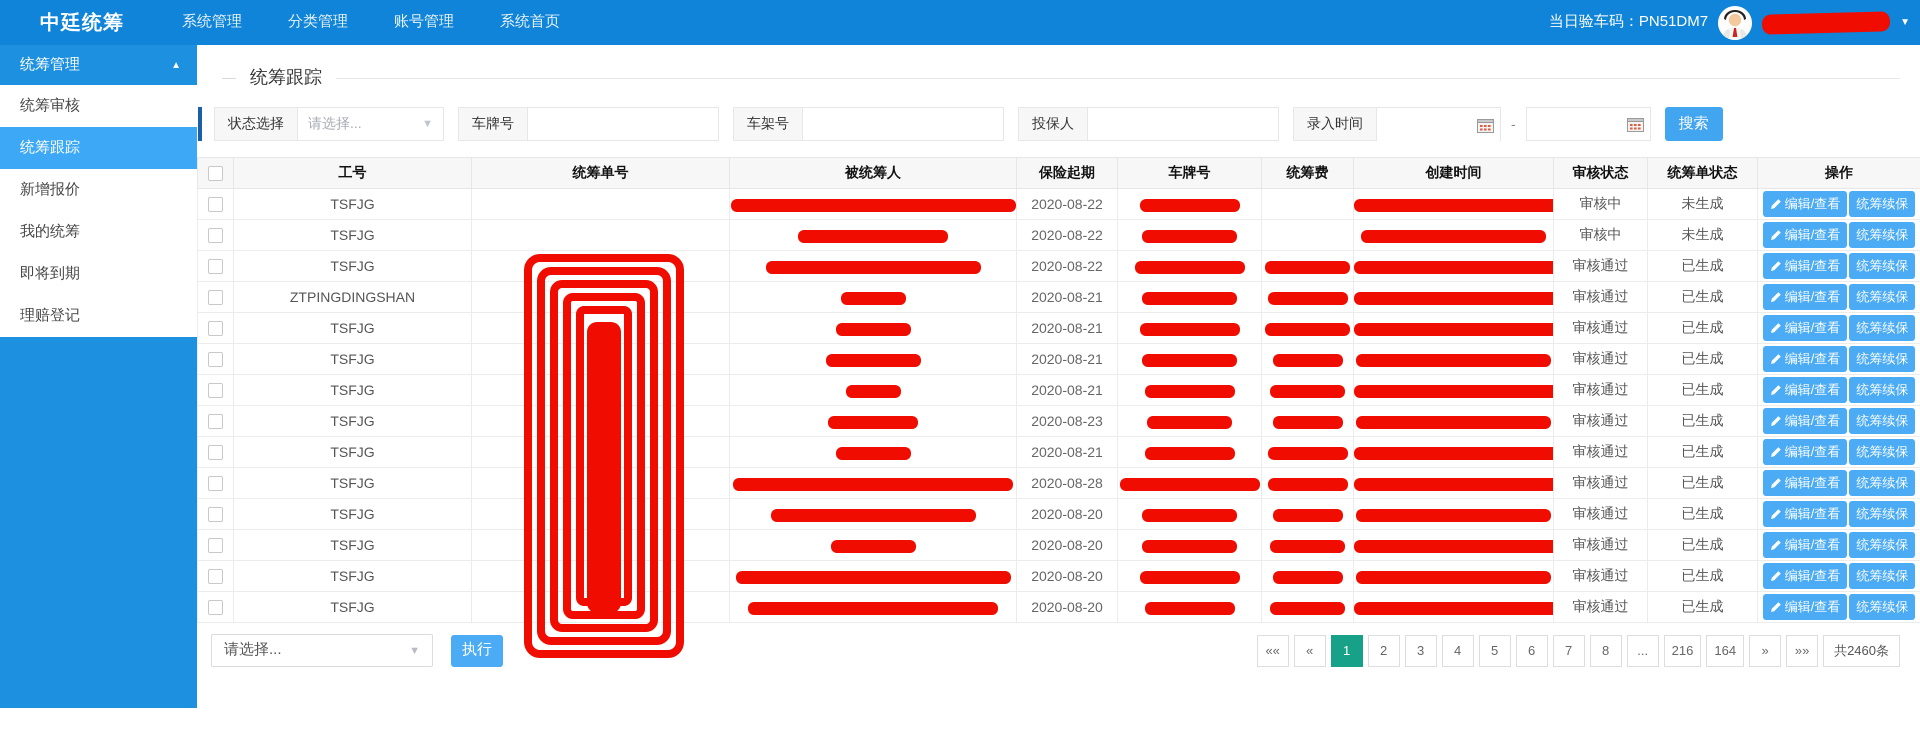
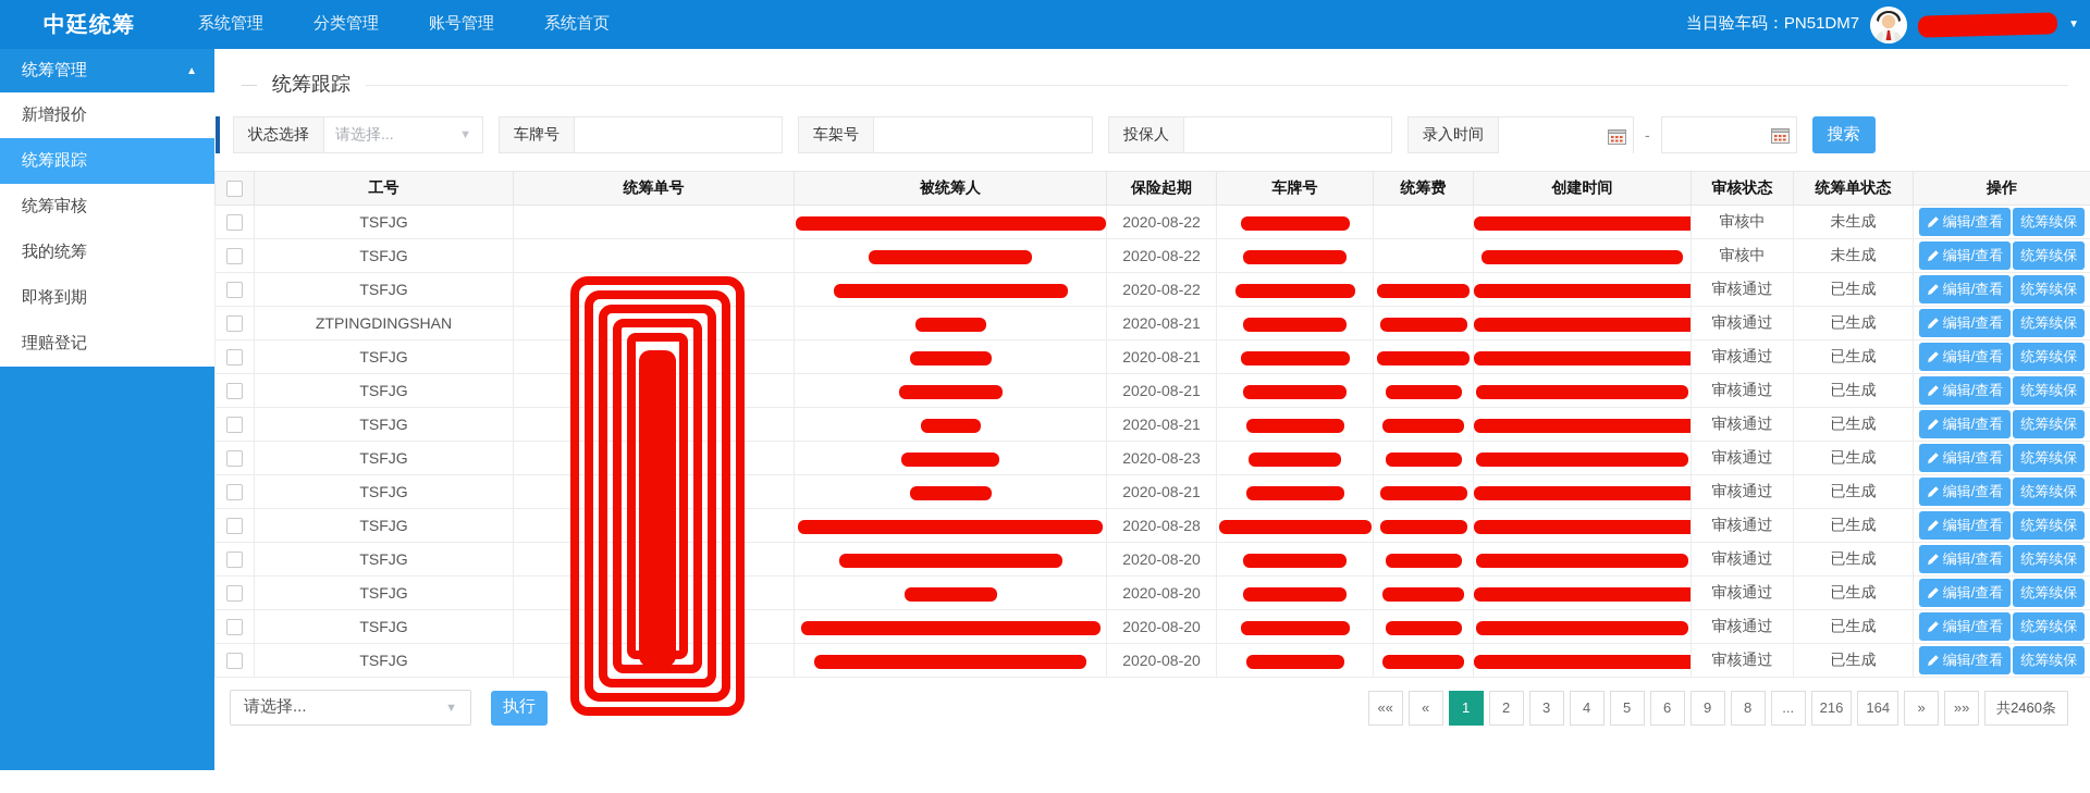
  中廷统筹
  系统管理
  分类管理
  账号管理
  系统首页
  当日验车码：PN51DM7
  ▼
  统筹管理
  ▲
- 统筹审核
+ 新增报价
  统筹跟踪
- 新增报价
+ 统筹审核
  我的统筹
  即将到期
  理赔登记
  统筹跟踪
  状态选择
  请选择...
  ▼
  车牌号
  车架号
  投保人
  录入时间
  -
  搜索
  	工号	统筹单号	被统筹人	保险起期	车牌号	统筹费	创建时间	审核状态	统筹单状态	操作
  	TSFJG			2020-08-22				审核中	未生成	编辑/查看 统筹续保
  	TSFJG			2020-08-22				审核中	未生成	编辑/查看 统筹续保
  	TSFJG			2020-08-22				审核通过	已生成	编辑/查看 统筹续保
  	ZTPINGDINGSHAN			2020-08-21				审核通过	已生成	编辑/查看 统筹续保
  	TSFJG			2020-08-21				审核通过	已生成	编辑/查看 统筹续保
  	TSFJG			2020-08-21				审核通过	已生成	编辑/查看 统筹续保
  	TSFJG			2020-08-21				审核通过	已生成	编辑/查看 统筹续保
  	TSFJG			2020-08-23				审核通过	已生成	编辑/查看 统筹续保
  	TSFJG			2020-08-21				审核通过	已生成	编辑/查看 统筹续保
  	TSFJG			2020-08-28				审核通过	已生成	编辑/查看 统筹续保
  	TSFJG			2020-08-20				审核通过	已生成	编辑/查看 统筹续保
  	TSFJG			2020-08-20				审核通过	已生成	编辑/查看 统筹续保
  	TSFJG			2020-08-20				审核通过	已生成	编辑/查看 统筹续保
  	TSFJG			2020-08-20				审核通过	已生成	编辑/查看 统筹续保
  请选择...
  ▼
  执行
  ««
  «
  1
  2
  3
  4
  5
  6
- 7
+ 9
  8
  ...
  216
  164
  »
  »»
  共2460条
